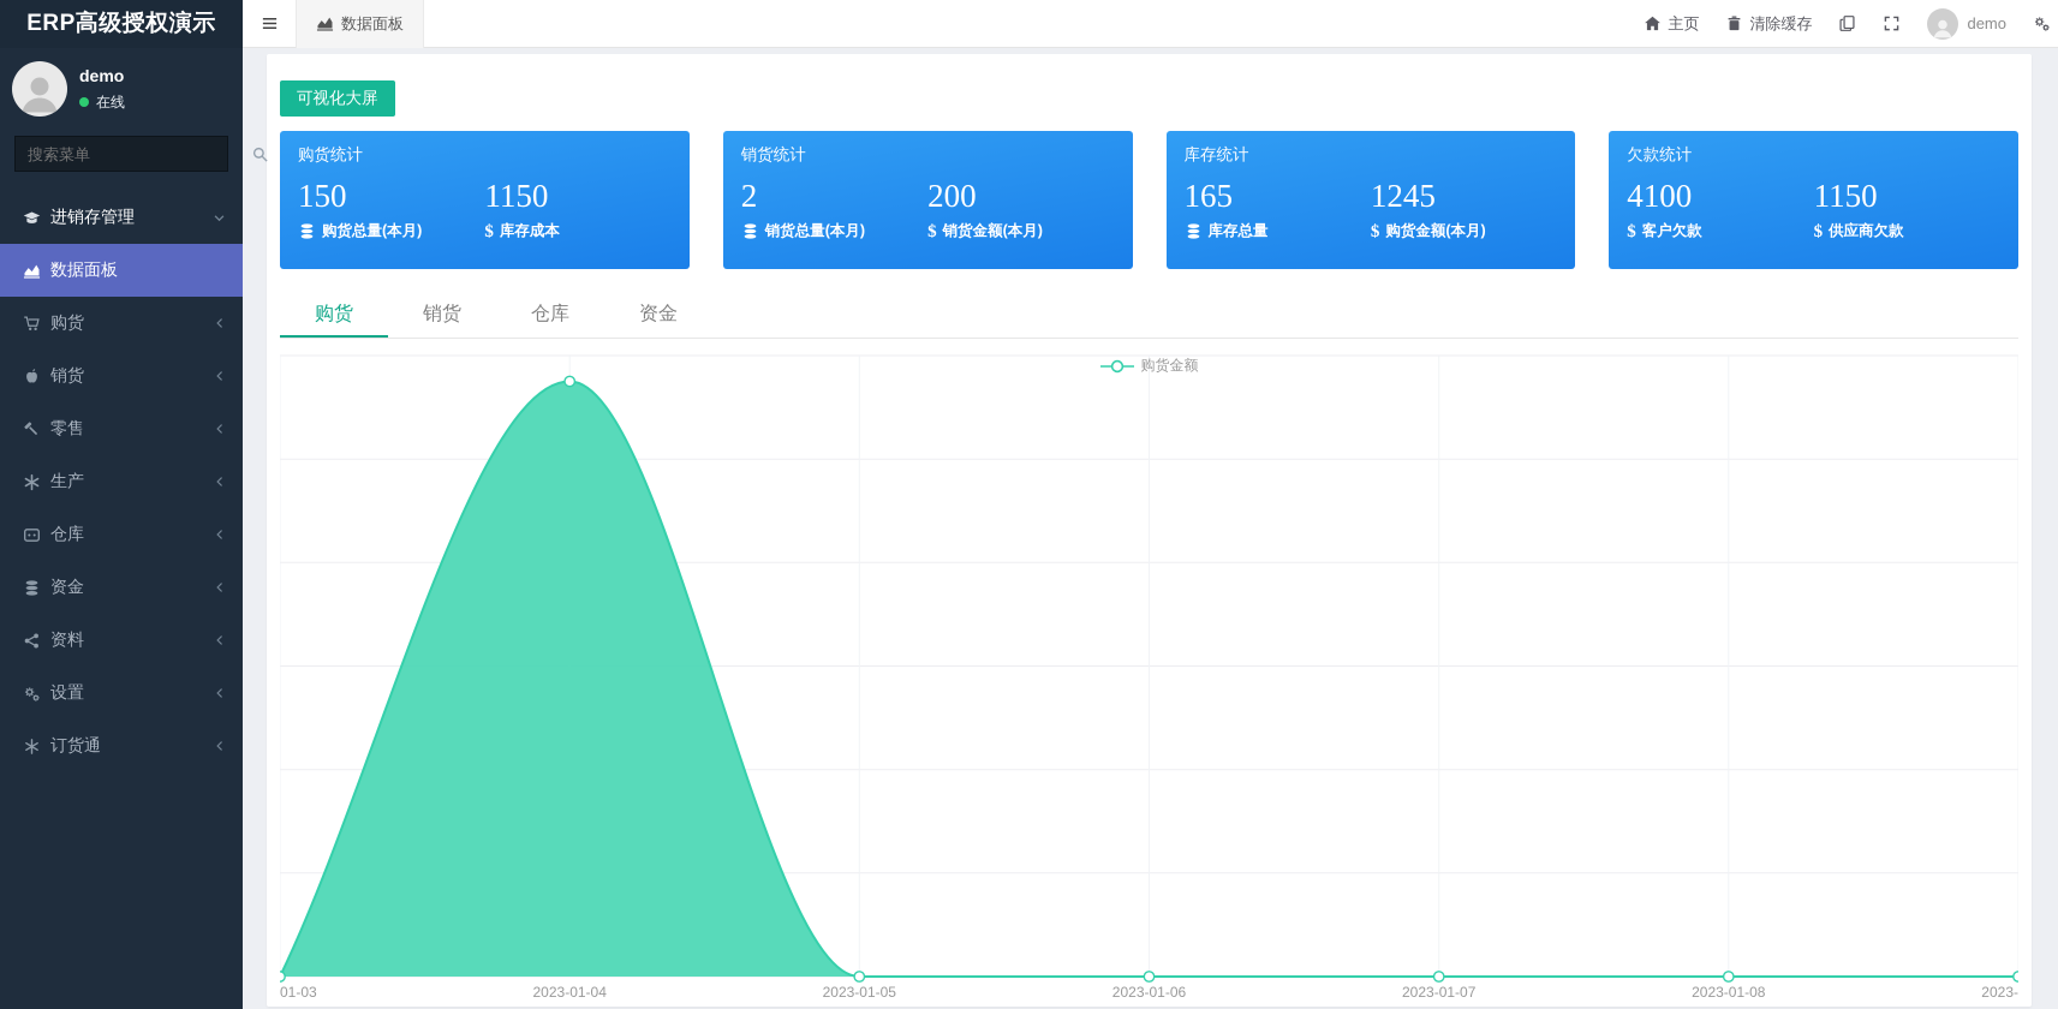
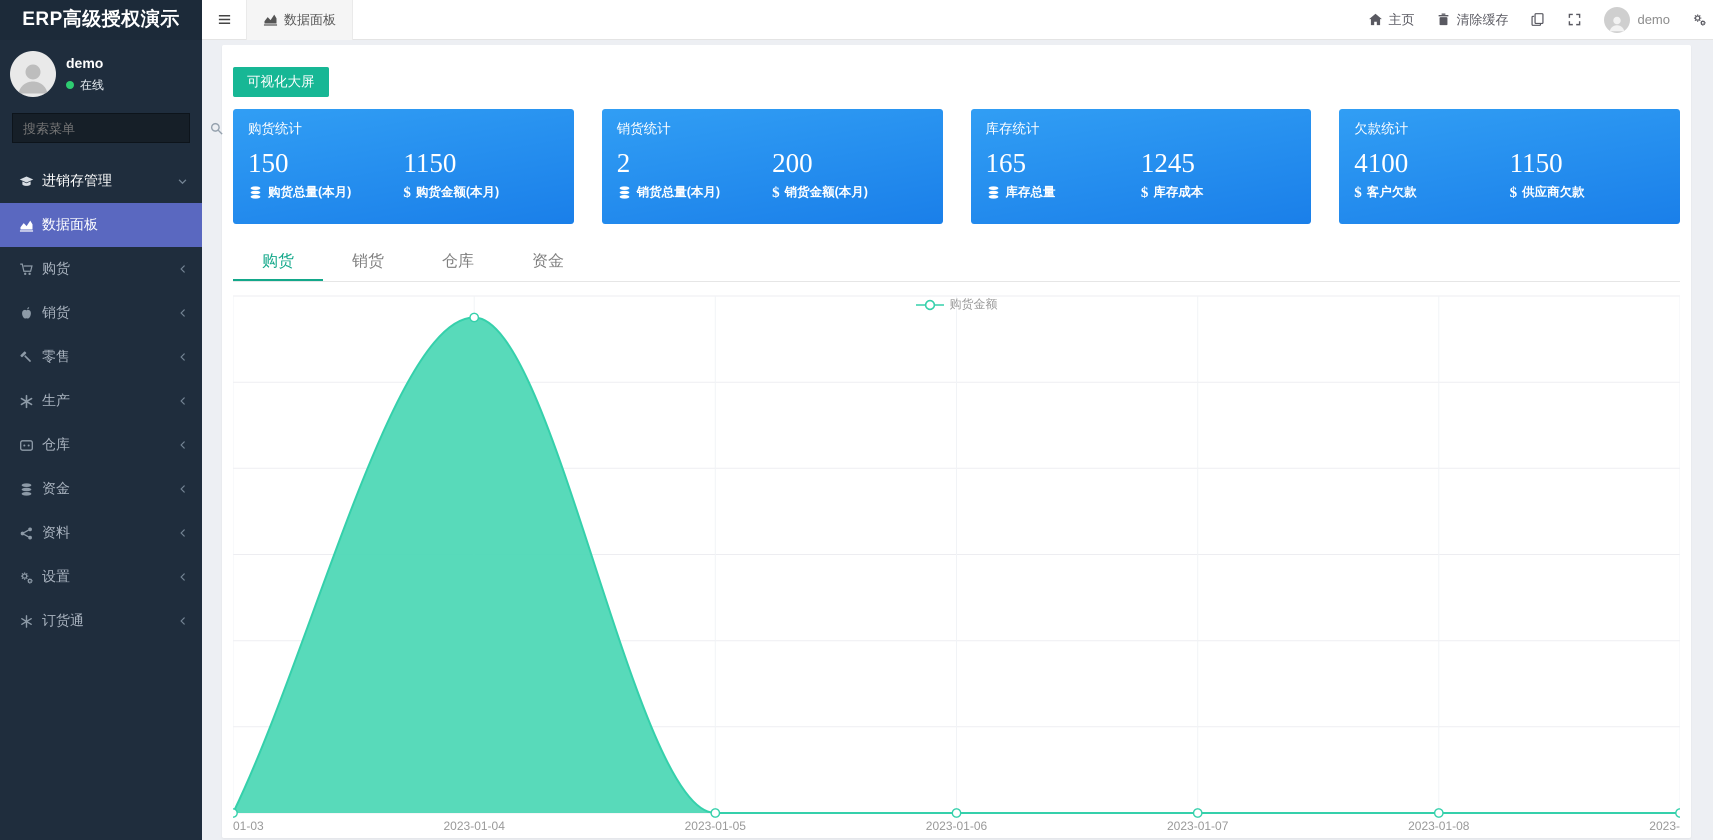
  ERP高级授权演示
  demo
  在线
  搜索菜单
  进销存管理
  数据面板
  购货
  销货
  零售
  生产
  仓库
  资金
  资料
  设置
  订货通
  数据面板
  主页
  清除缓存
  demo
  可视化大屏
  购货统计
  150
  购货总量(本月)
  1150
  $
- 库存成本
+ 购货金额(本月)
  销货统计
  2
  销货总量(本月)
  200
  $
  销货金额(本月)
  库存统计
  165
  库存总量
  1245
  $
- 购货金额(本月)
+ 库存成本
  欠款统计
  4100
  $
  客户欠款
  1150
  $
  供应商欠款
  购货
  销货
  仓库
  资金
  2023-01-04
  2023-01-05
  2023-01-06
  2023-01-07
  2023-01-08
  购货金额
